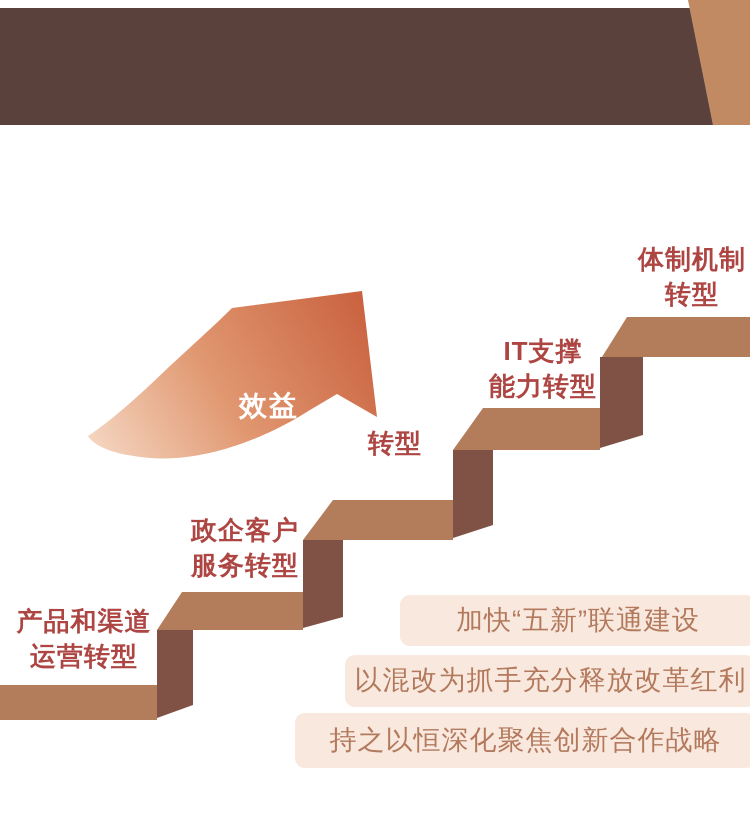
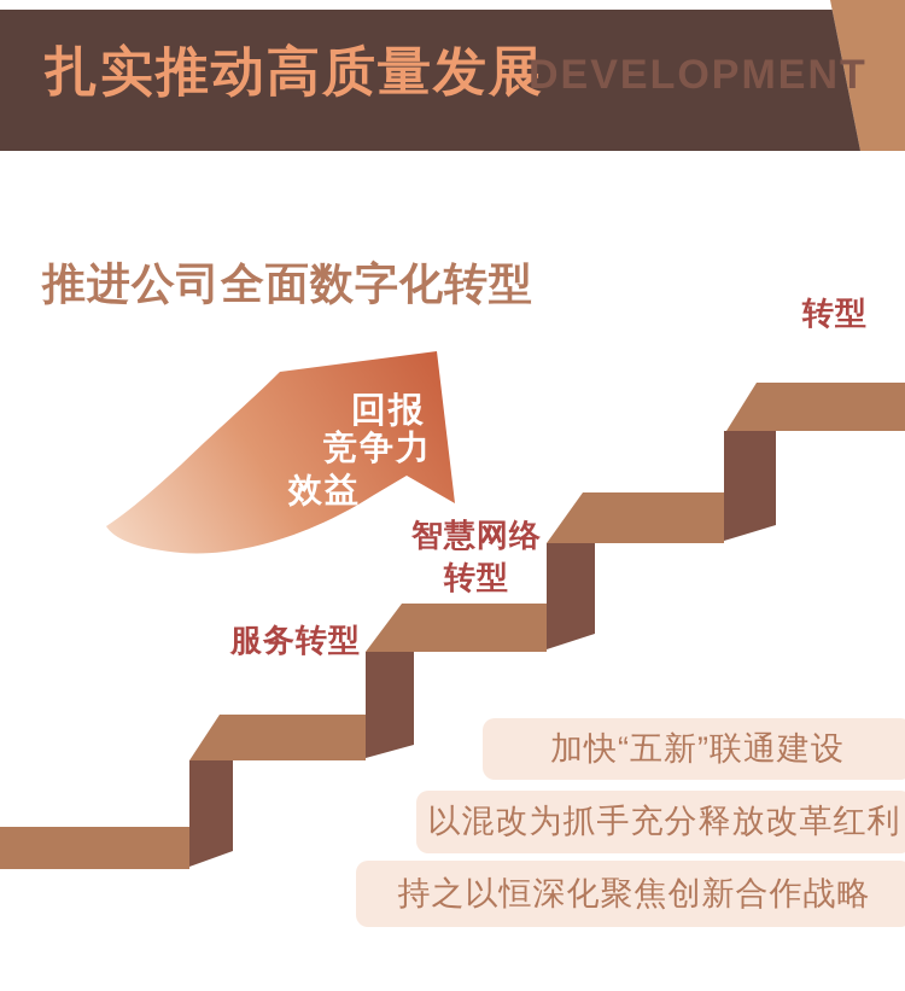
+ 扎实推动高质量发展
+ DEVELOPMENT
+ 推进公司全面数字化转型
+ 回报
+ 竞争力
  效益
- 产品和渠道
- 运营转型
- 政企客户
  服务转型
+ 智慧网络
  转型
- IT支撑
- 能力转型
- 体制机制
  转型
  加快“五新”联通建设
  以混改为抓手充分释放改革红利
  持之以恒深化聚焦创新合作战略
